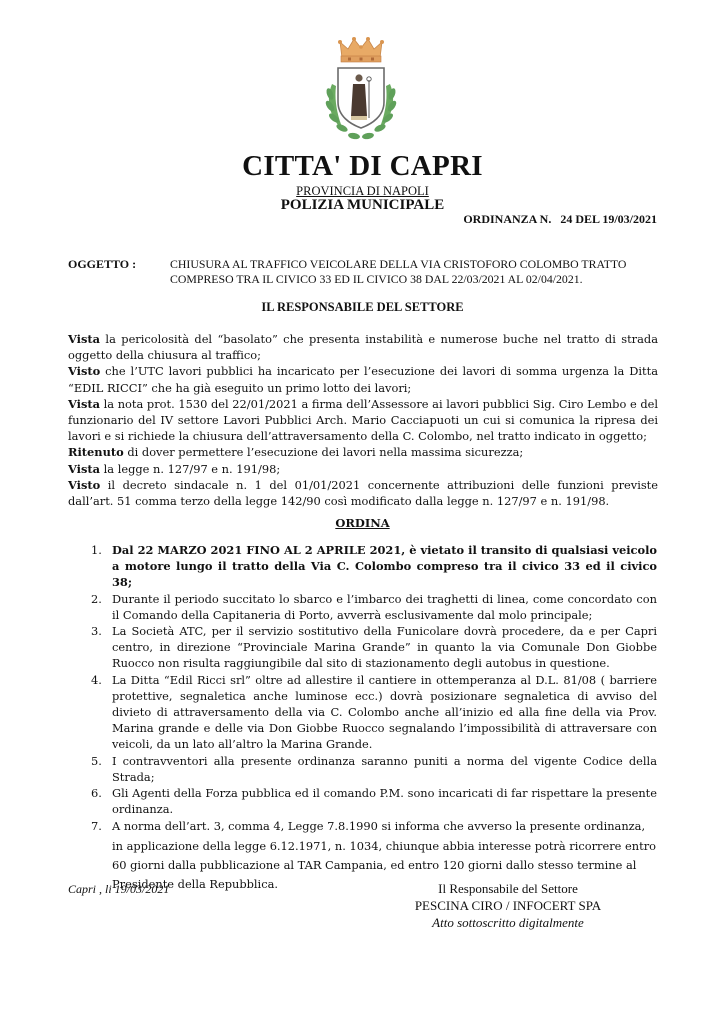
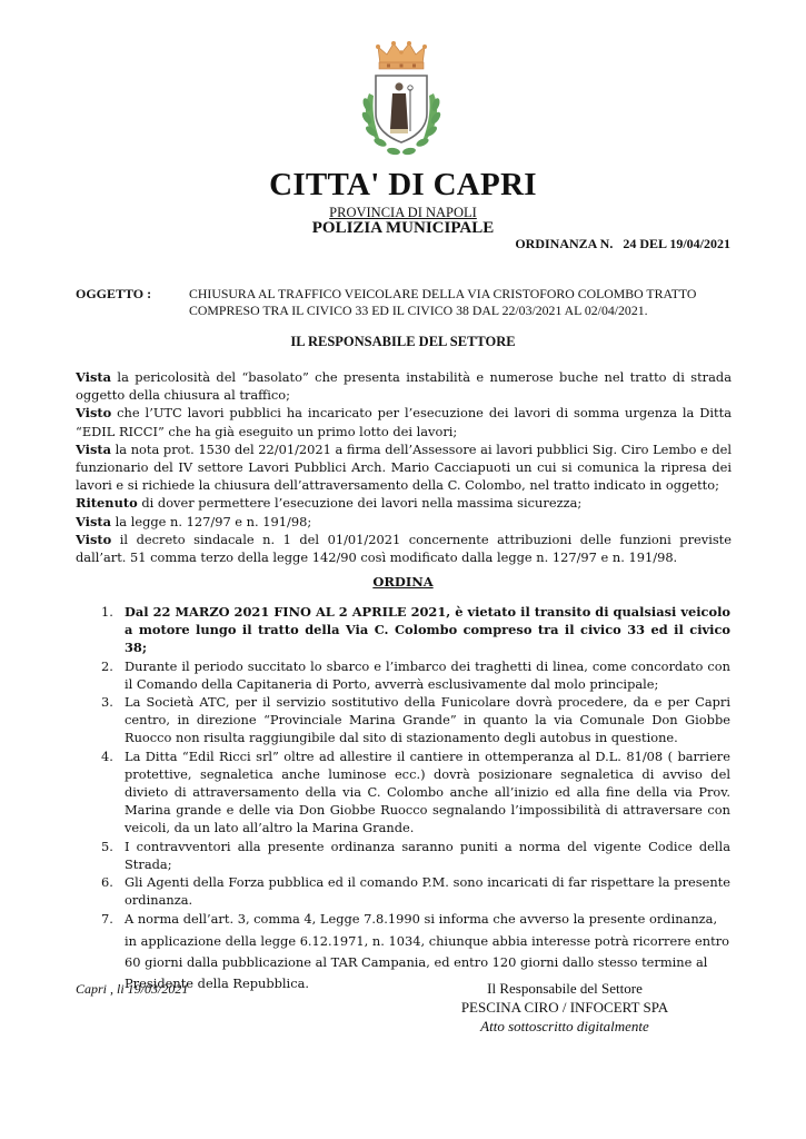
  CITTA' DI CAPRI
  PROVINCIA DI NAPOLI
  POLIZIA MUNICIPALE
- ORDINANZA N. 24 DEL 19/03/2021
+ ORDINANZA N. 24 DEL 19/04/2021
  OGGETTO :
  CHIUSURA AL TRAFFICO VEICOLARE DELLA VIA CRISTOFORO COLOMBO TRATTO COMPRESO TRA IL CIVICO 33 ED IL CIVICO 38 DAL 22/03/2021 AL 02/04/2021.
  IL RESPONSABILE DEL SETTORE
  Vista la pericolosità del “basolato” che presenta instabilità e numerose buche nel tratto di strada oggetto della chiusura al traffico;
  Visto che l’UTC lavori pubblici ha incaricato per l’esecuzione dei lavori di somma urgenza la Ditta “EDIL RICCI” che ha già eseguito un primo lotto dei lavori;
  Vista la nota prot. 1530 del 22/01/2021 a firma dell’Assessore ai lavori pubblici Sig. Ciro Lembo e del funzionario del IV settore Lavori Pubblici Arch. Mario Cacciapuoti un cui si comunica la ripresa dei lavori e si richiede la chiusura dell’attraversamento della C. Colombo, nel tratto indicato in oggetto;
  Ritenuto di dover permettere l’esecuzione dei lavori nella massima sicurezza;
  Vista la legge n. 127/97 e n. 191/98;
  Visto il decreto sindacale n. 1 del 01/01/2021 concernente attribuzioni delle funzioni previste dall’art. 51 comma terzo della legge 142/90 così modificato dalla legge n. 127/97 e n. 191/98.
  ORDINA
  1.
  Dal 22 MARZO 2021 FINO AL 2 APRILE 2021, è vietato il transito di qualsiasi veicolo a motore lungo il tratto della Via C. Colombo compreso tra il civico 33 ed il civico 38;
  2.
  Durante il periodo succitato lo sbarco e l’imbarco dei traghetti di linea, come concordato con il Comando della Capitaneria di Porto, avverrà esclusivamente dal molo principale;
  3.
  La Società ATC, per il servizio sostitutivo della Funicolare dovrà procedere, da e per Capri centro, in direzione “Provinciale Marina Grande” in quanto la via Comunale Don Giobbe Ruocco non risulta raggiungibile dal sito di stazionamento degli autobus in questione.
  4.
  La Ditta “Edil Ricci srl” oltre ad allestire il cantiere in ottemperanza al D.L. 81/08 ( barriere protettive, segnaletica anche luminose ecc.) dovrà posizionare segnaletica di avviso del divieto di attraversamento della via C. Colombo anche all’inizio ed alla fine della via Prov. Marina grande e delle via Don Giobbe Ruocco segnalando l’impossibilità di attraversare con veicoli, da un lato all’altro la Marina Grande.
  5.
  I contravventori alla presente ordinanza saranno puniti a norma del vigente Codice della Strada;
  6.
  Gli Agenti della Forza pubblica ed il comando P.M. sono incaricati di far rispettare la presente ordinanza.
  7.
  A norma dell’art. 3, comma 4, Legge 7.8.1990 si informa che avverso la presente ordinanza, in applicazione della legge 6.12.1971, n. 1034, chiunque abbia interesse potrà ricorrere entro 60 giorni dalla pubblicazione al TAR Campania, ed entro 120 giorni dallo stesso termine al Presidente della Repubblica.
  Capri , li 19/03/2021
  Il Responsabile del Settore
  PESCINA CIRO / INFOCERT SPA
  Atto sottoscritto digitalmente
